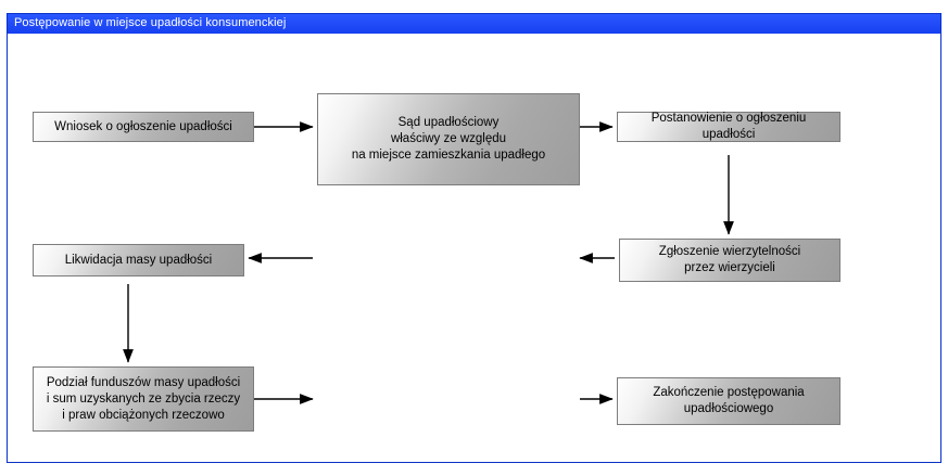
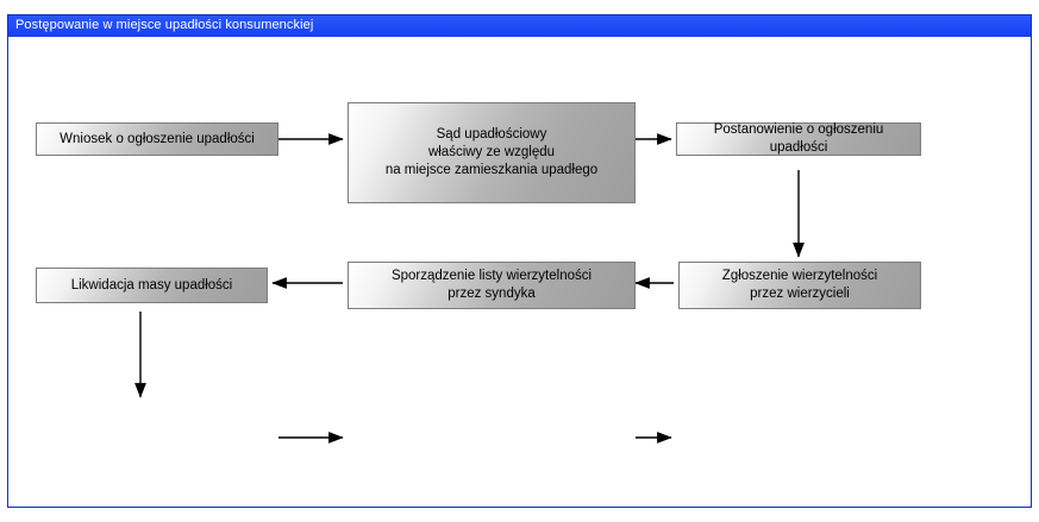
  Postępowanie w miejsce upadłości konsumenckiej
  Wniosek o ogłoszenie upadłości
  Sąd upadłościowy
  właściwy ze względu
  na miejsce zamieszkania upadłego
  Postanowienie o ogłoszeniu upadłości
  Zgłoszenie wierzytelności
  przez wierzycieli
+ Sporządzenie listy wierzytelności
+ przez syndyka
  Likwidacja masy upadłości
- Podział funduszów masy upadłości
- i sum uzyskanych ze zbycia rzeczy
- i praw obciążonych rzeczowo
- Zakończenie postępowania
- upadłościowego
